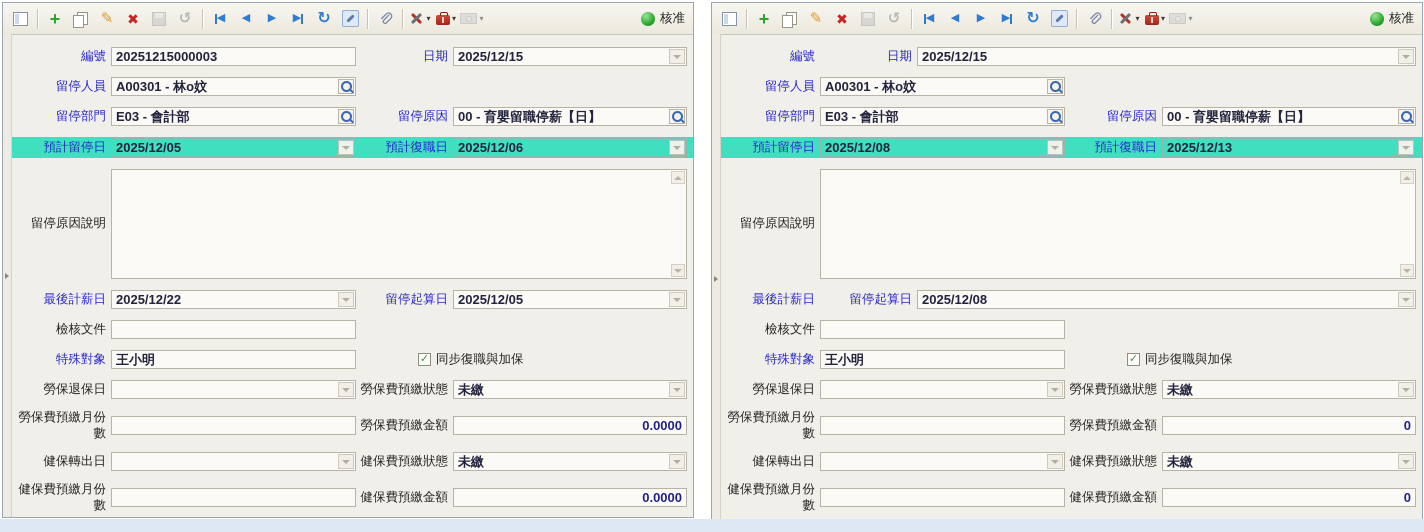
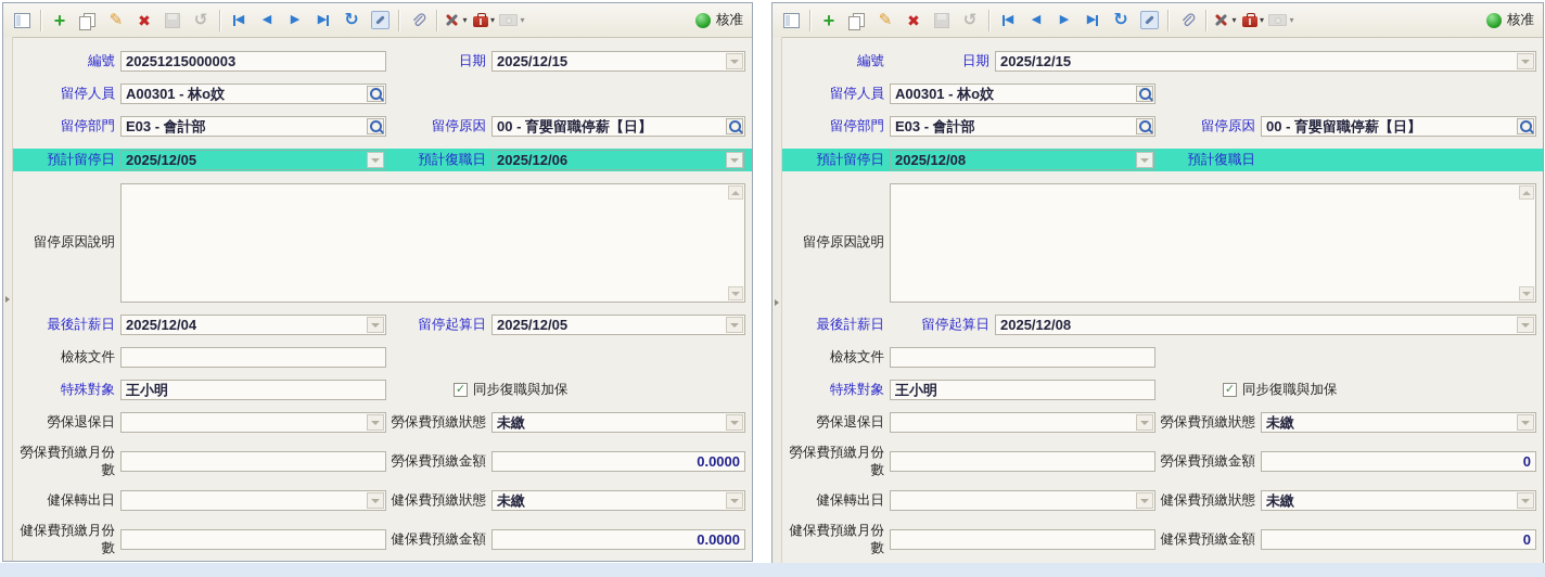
  +
  ✎
  ✖
  ↺
  ◀
  ◀
  ▶
  ▶
  ↻
  ▾
  ▾
  ▾
  核准
  編號
  20251215000003
  日期
  2025/12/15
  留停人員
  A00301 - 林o妏
  留停部門
  E03 - 會計部
  留停原因
  00 - 育嬰留職停薪【日】
  預計留停日
  2025/12/05
  預計復職日
  2025/12/06
  留停原因說明
  最後計薪日
- 2025/12/22
+ 2025/12/04
  留停起算日
  2025/12/05
  檢核文件
  特殊對象
  王小明
  ✓
  同步復職與加保
  勞保退保日
  勞保費預繳狀態
  未繳
  勞保費預繳月份數
  勞保費預繳金額
  0.0000
  健保轉出日
  健保費預繳狀態
  未繳
  健保費預繳月份數
  健保費預繳金額
  0.0000
  +
  ✎
  ✖
  ↺
  ◀
  ◀
  ▶
  ▶
  ↻
  ▾
  ▾
  ▾
  核准
  編號
  日期
  2025/12/15
  留停人員
  A00301 - 林o妏
  留停部門
  E03 - 會計部
  留停原因
  00 - 育嬰留職停薪【日】
  預計留停日
  2025/12/08
  預計復職日
- 2025/12/13
  留停原因說明
  最後計薪日
  留停起算日
  2025/12/08
  檢核文件
  特殊對象
  王小明
  ✓
  同步復職與加保
  勞保退保日
  勞保費預繳狀態
  未繳
  勞保費預繳月份數
  勞保費預繳金額
  0
  健保轉出日
  健保費預繳狀態
  未繳
  健保費預繳月份數
  健保費預繳金額
  0
